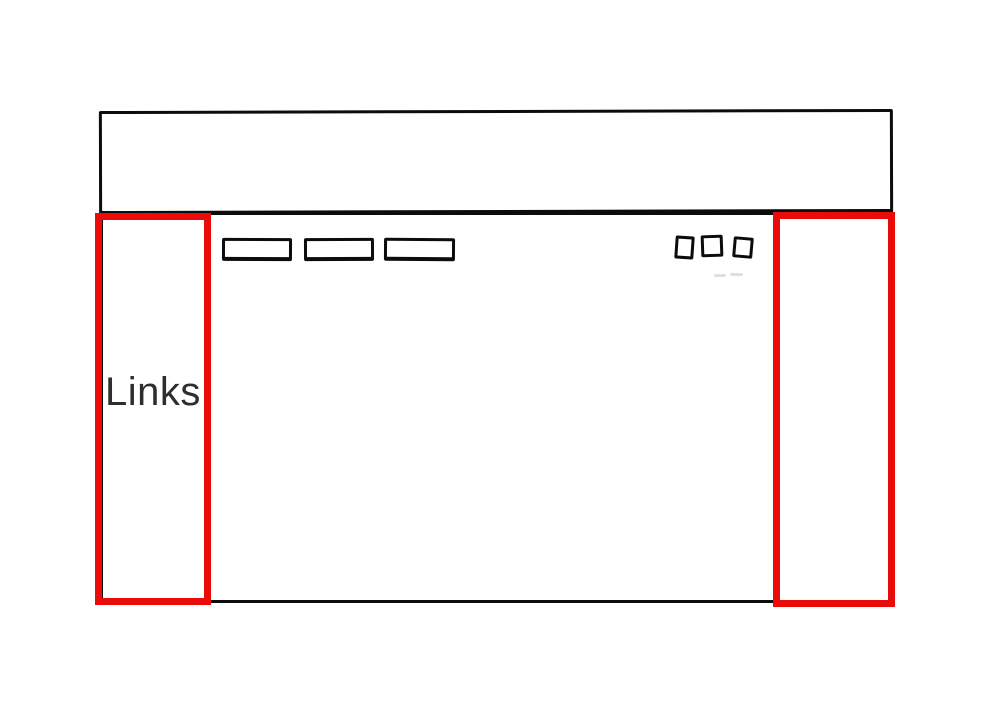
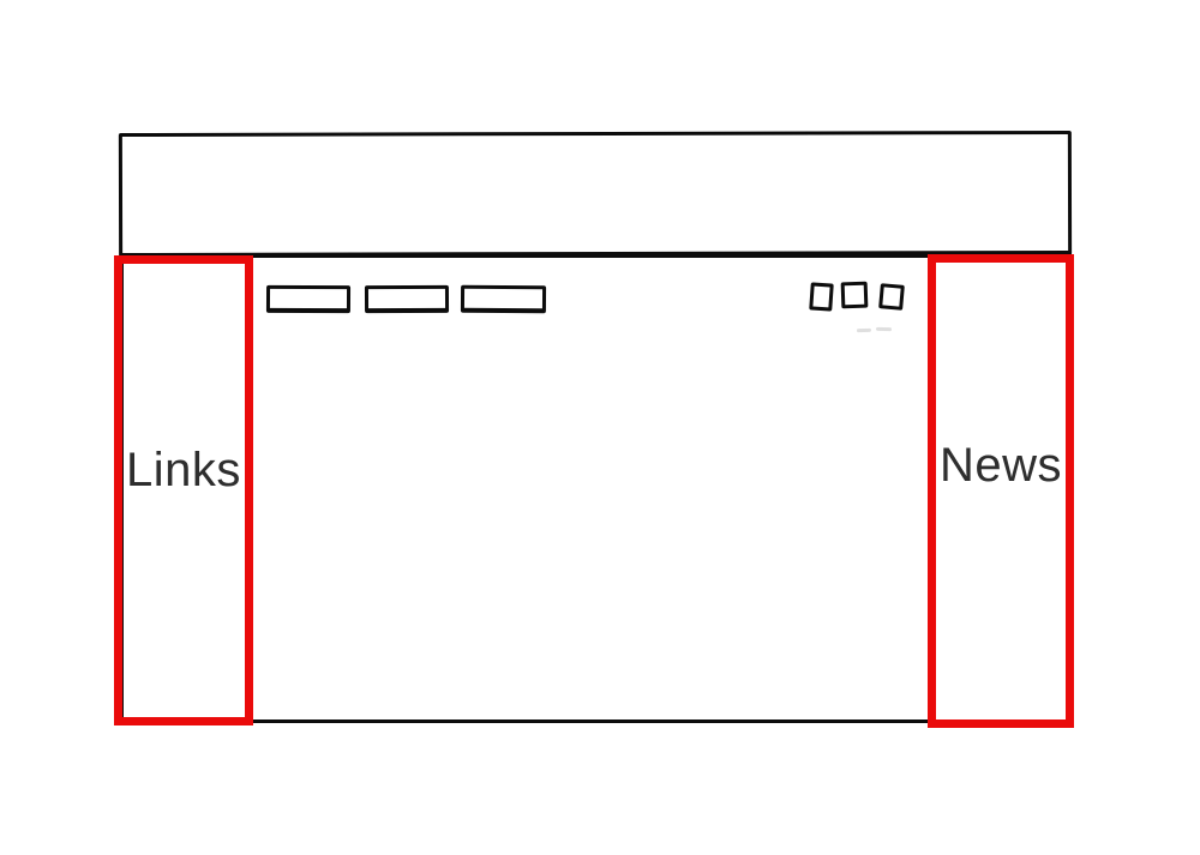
  Links
+ News
